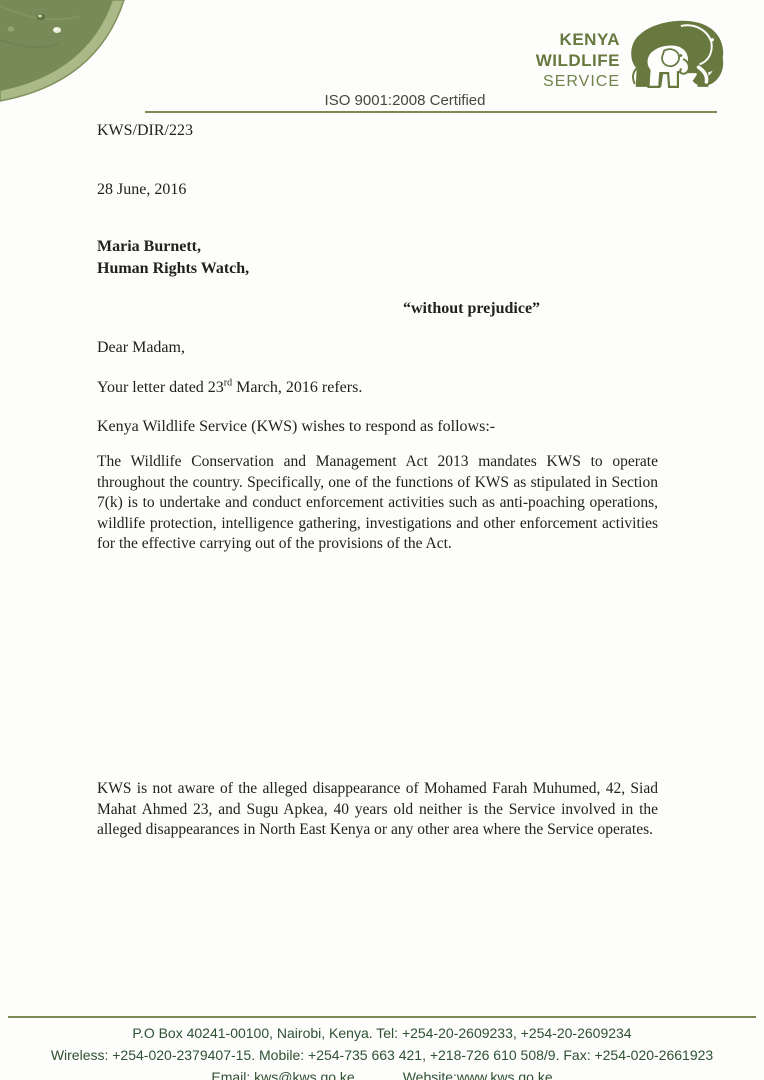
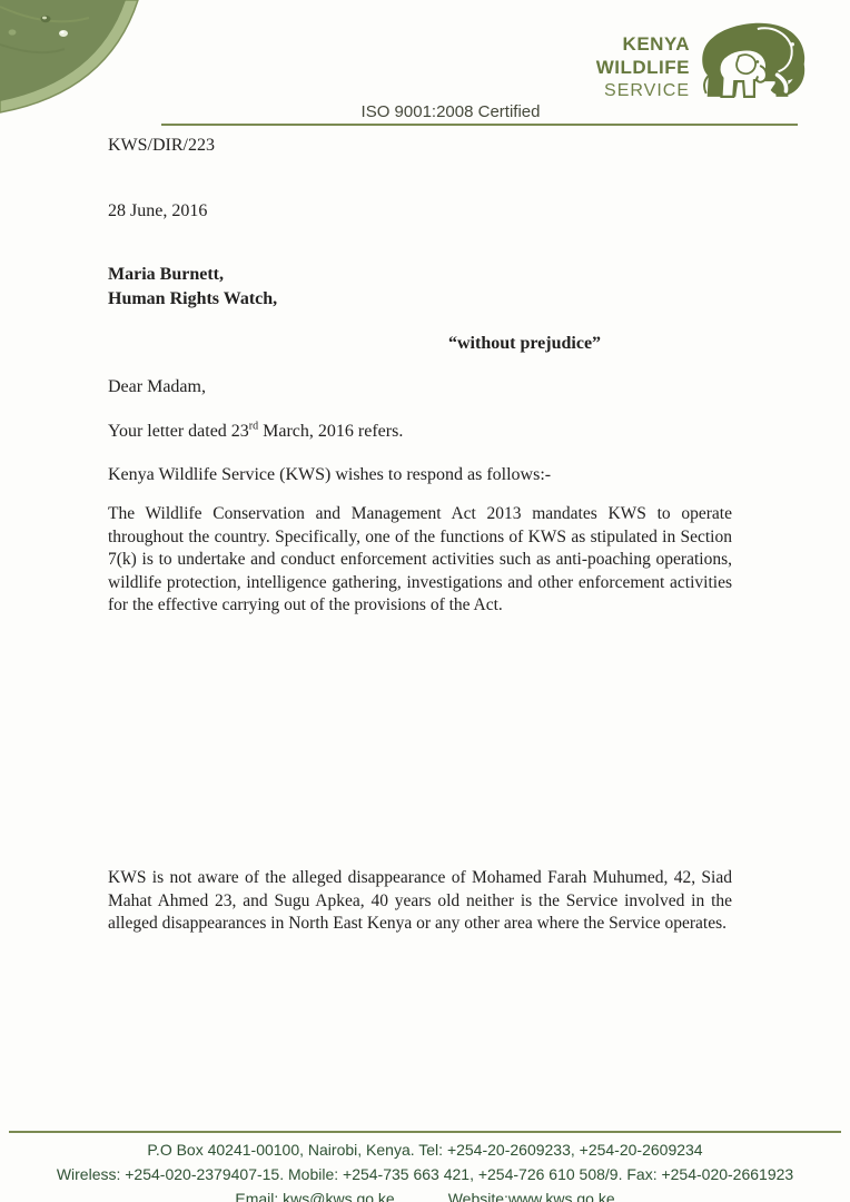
  KENYA
  WILDLIFE
  SERVICE
  ISO 9001:2008 Certified
  KWS/DIR/223
  28 June, 2016
  Maria Burnett,
  Human Rights Watch,
  “without prejudice”
  Dear Madam,
  Your letter dated 23rd March, 2016 refers.
  Kenya Wildlife Service (KWS) wishes to respond as follows:-
  The Wildlife Conservation and Management Act 2013 mandates KWS to operate throughout the country. Specifically, one of the functions of KWS as stipulated in Section 7(k) is to undertake and conduct enforcement activities such as anti-poaching operations, wildlife protection, intelligence gathering, investigations and other enforcement activities for the effective carrying out of the provisions of the Act.
  KWS is not aware of the alleged disappearance of Mohamed Farah Muhumed, 42, Siad Mahat Ahmed 23, and Sugu Apkea, 40 years old neither is the Service involved in the alleged disappearances in North East Kenya or any other area where the Service operates.
  P.O Box 40241-00100, Nairobi, Kenya. Tel: +254-20-2609233, +254-20-2609234
- Wireless: +254-020-2379407-15. Mobile: +254-735 663 421, +218-726 610 508/9. Fax: +254-020-2661923
+ Wireless: +254-020-2379407-15. Mobile: +254-735 663 421, +254-726 610 508/9. Fax: +254-020-2661923
  Email: kws@kws.go.ke
  Website:www.kws.go.ke
